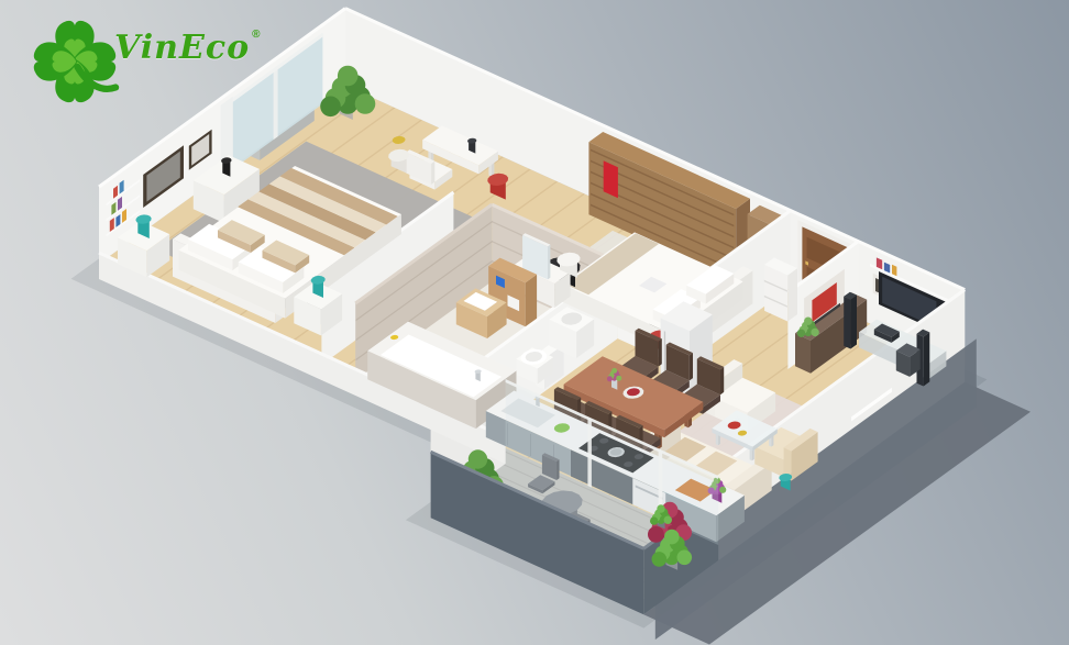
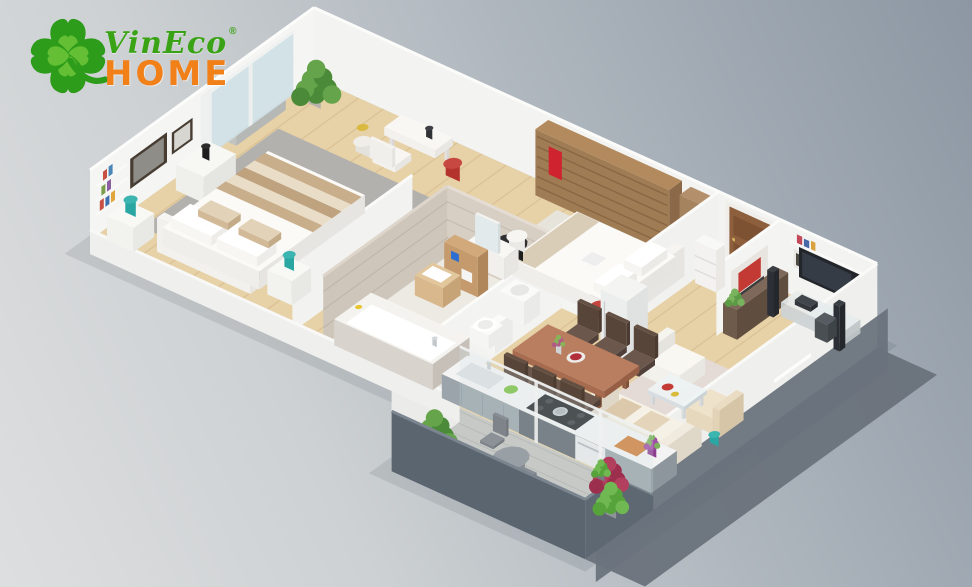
  VinEco
  ®
+ HOME
